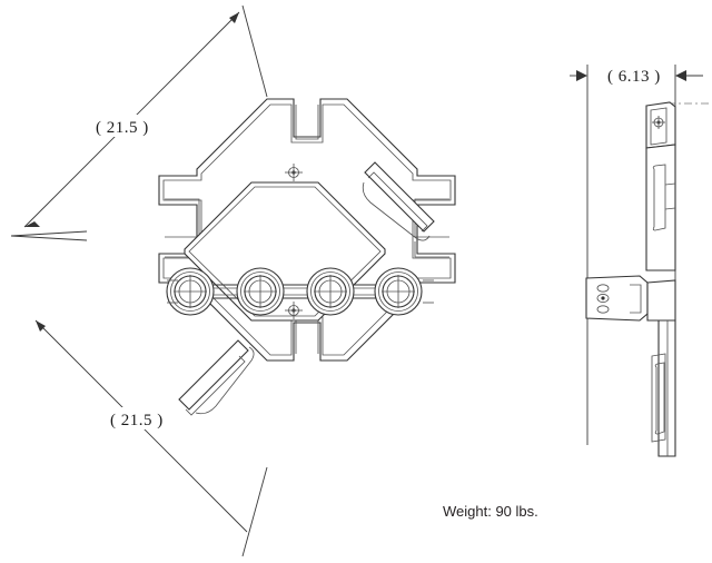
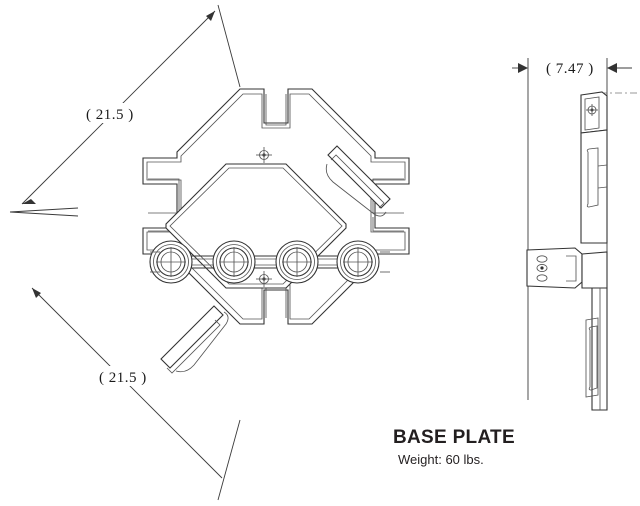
  ( 21.5 )
  ( 21.5 )
- ( 6.13 )
+ ( 7.47 )
+ BASE PLATE
- Weight: 90 lbs.
+ Weight: 60 lbs.
